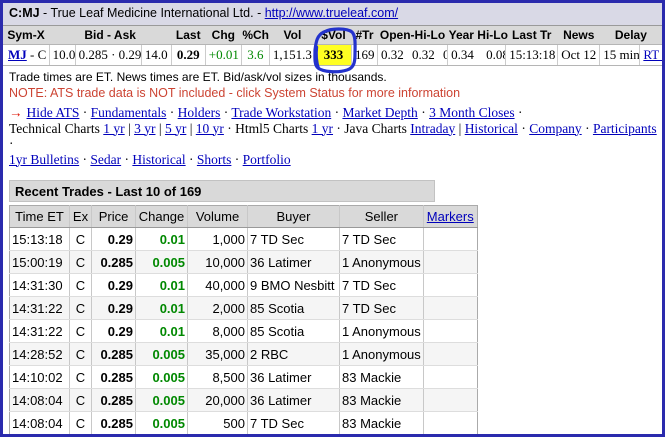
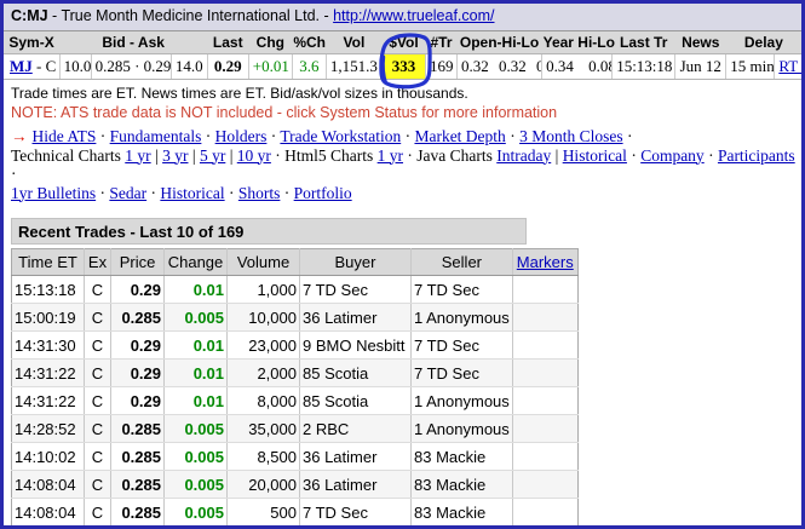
- C:MJ - True Leaf Medicine International Ltd. - http://www.trueleaf.com/
+ C:MJ - True Month Medicine International Ltd. - http://www.trueleaf.com/
  Sym-X	Bid - Ask	Last	Chg	%Ch	Vol	$Vol	#Tr	Open-Hi-Lo	Year Hi-Lo	Last Tr	News	Delay
- MJ - C	10.0	0.285 · 0.29	14.0	0.29	+0.01	3.6	1,151.3	333	169	0.32 0.32 0	0.34 0.08	15:13:18	Oct 12	15 min	RT
+ MJ - C	10.0	0.285 · 0.29	14.0	0.29	+0.01	3.6	1,151.3	333	169	0.32 0.32 0	0.34 0.08	15:13:18	Jun 12	15 min	RT
  Trade times are ET. News times are ET. Bid/ask/vol sizes in thousands.
  NOTE: ATS trade data is NOT included - click System Status for more information
  → Hide ATS · Fundamentals · Holders · Trade Workstation · Market Depth · 3 Month Closes ·
  Technical Charts 1 yr | 3 yr | 5 yr | 10 yr · Html5 Charts 1 yr · Java Charts Intraday | Historical · Company · Participants ·
  1yr Bulletins · Sedar · Historical · Shorts · Portfolio
  Recent Trades - Last 10 of 169
  Time ET	Ex	Price	Change	Volume	Buyer	Seller	Markers
  15:13:18	C	0.29	0.01	1,000	7 TD Sec	7 TD Sec
  15:00:19	C	0.285	0.005	10,000	36 Latimer	1 Anonymous
- 14:31:30	C	0.29	0.01	40,000	9 BMO Nesbitt	7 TD Sec
+ 14:31:30	C	0.29	0.01	23,000	9 BMO Nesbitt	7 TD Sec
  14:31:22	C	0.29	0.01	2,000	85 Scotia	7 TD Sec
  14:31:22	C	0.29	0.01	8,000	85 Scotia	1 Anonymous
  14:28:52	C	0.285	0.005	35,000	2 RBC	1 Anonymous
  14:10:02	C	0.285	0.005	8,500	36 Latimer	83 Mackie
  14:08:04	C	0.285	0.005	20,000	36 Latimer	83 Mackie
  14:08:04	C	0.285	0.005	500	7 TD Sec	83 Mackie
